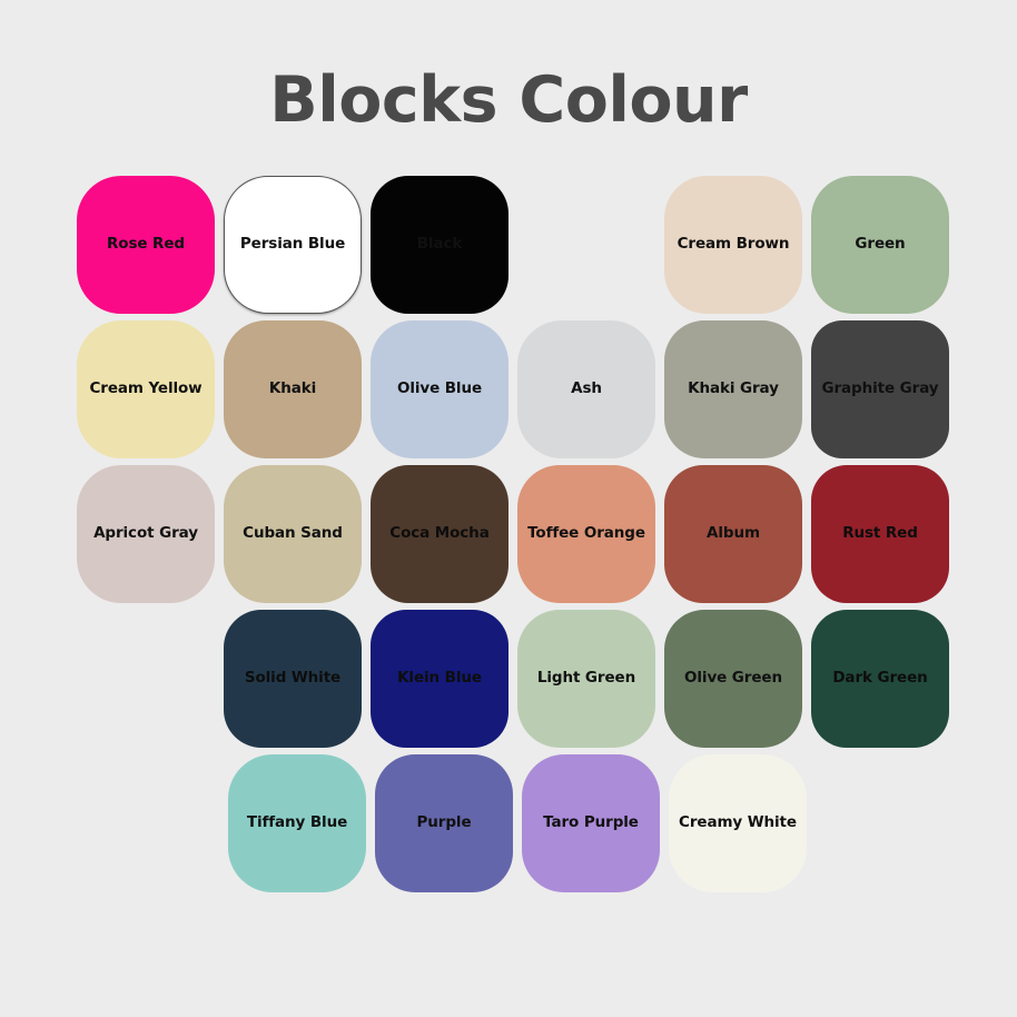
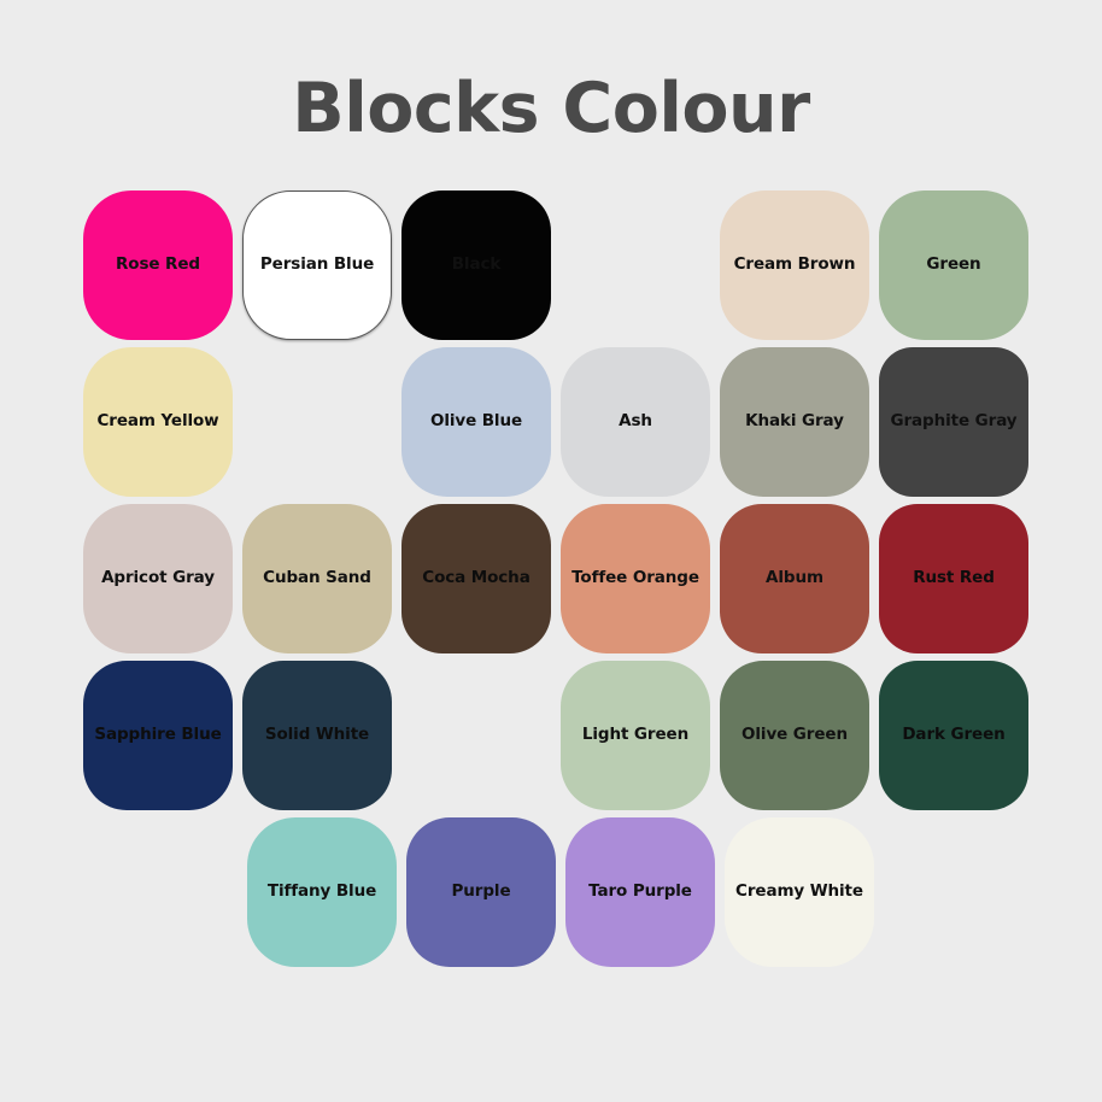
  Blocks Colour
  Rose Red
  Persian Blue
  Cream Brown
  Green
  Cream Yellow
- Khaki
  Olive Blue
  Ash
  Khaki Gray
  Graphite Gray
  Apricot Gray
  Cuban Sand
  Coca Mocha
  Toffee Orange
  Album
  Rust Red
+ Sapphire Blue
  Solid White
- Klein Blue
  Light Green
  Olive Green
  Dark Green
  Tiffany Blue
  Purple
  Taro Purple
  Creamy White
